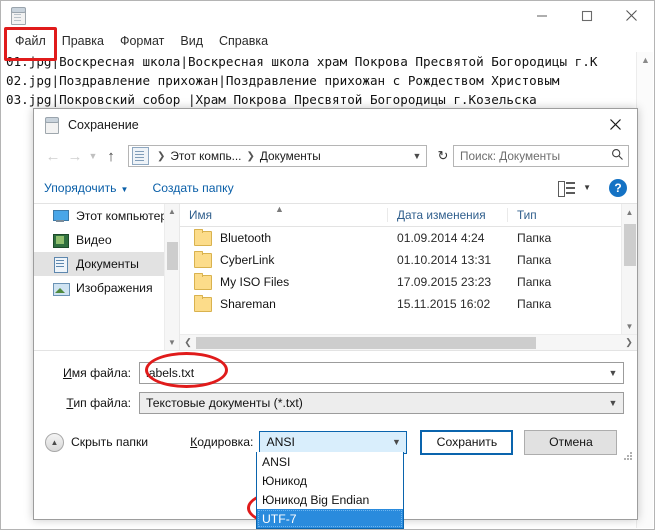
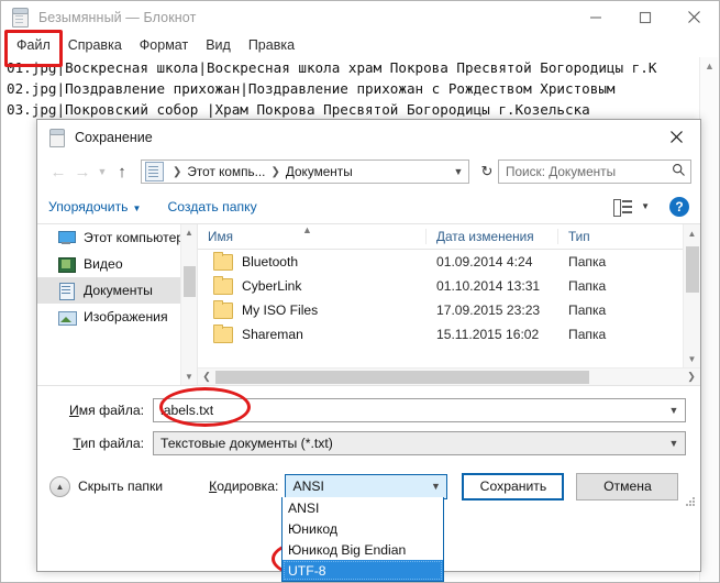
+ Безымянный — Блокнот
  Файл
- Правка
+ Справка
  Формат
  Вид
- Справка
+ Правка
  01.jpg|Воскресная школа|Воскресная школа храм Покрова Пресвятой Богородицы г.К
  02.jpg|Поздравление прихожан|Поздравление прихожан с Рождеством Христовым
  03.jpg|Покровский собор |Храм Покрова Пресвятой Богородицы г.Козельска
  ▲
  Сохранение
  ←
  →
  ▼
  ↑
  ❯
  Этот компь...
  ❯
  Документы
  ▼
  ↻
  Поиск: Документы
  Упорядочить ▼
  Создать папку
  ▼
  ?
  Этот компьюте
  Видео
  Документы
  Изображения
  ▲
  ▼
  Имя
  ▲
  Дата изменения
  Тип
  Bluetooth
  01.09.2014 4:24
  Папка
  CyberLink
  01.10.2014 13:31
  Папка
  My ISO Files
  17.09.2015 23:23
  Папка
  Shareman
  15.11.2015 16:02
  Папка
  ▲
  ▼
  ❮
  ❯
  Имя файла:
  labels.txt
  ▼
  Тип файла:
  Текстовые документы (*.txt)
  ▼
  ▲
  Скрыть папки
  Кодировка:
  ANSI
  ▼
  Сохранить
  Отмена
  ANSI
  Юникод
  Юникод Big Endian
- UTF-7
+ UTF-8
